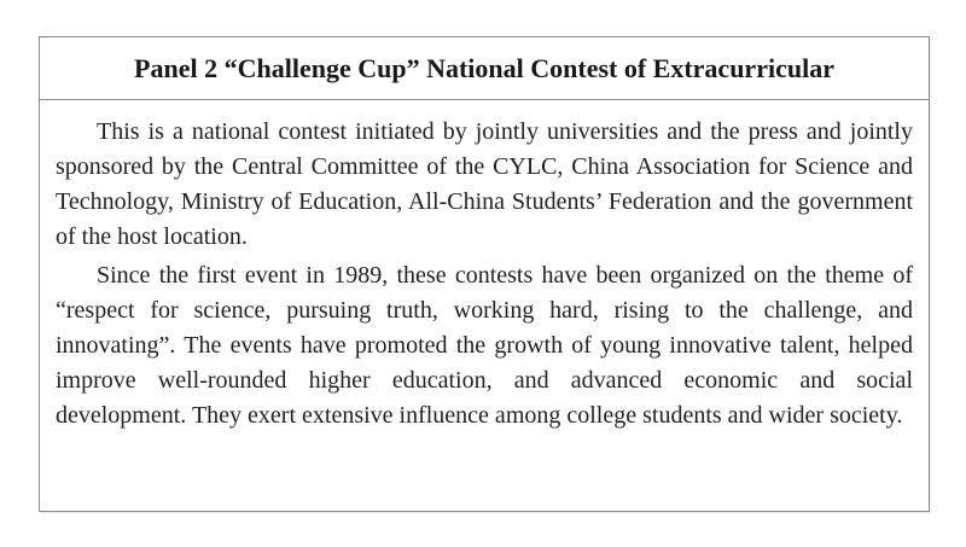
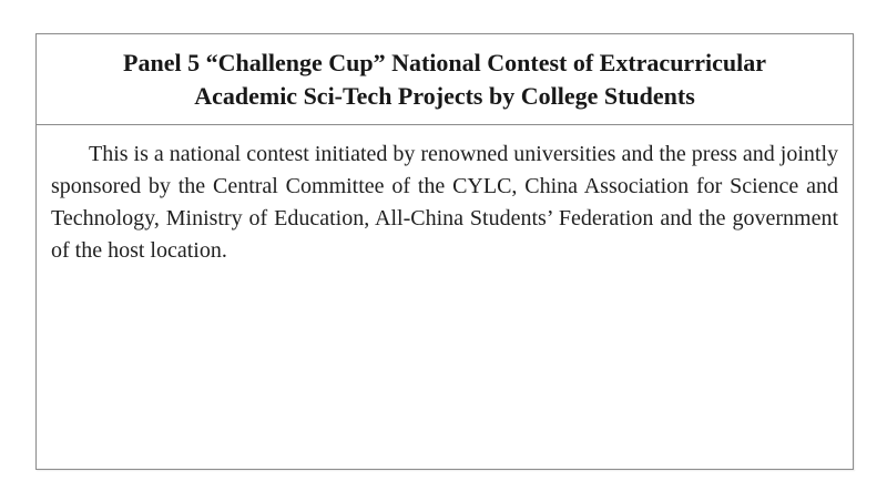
- Panel 2 “Challenge Cup” National Contest of Extracurricular
+ Panel 5 “Challenge Cup” National Contest of Extracurricular
+ Academic Sci-Tech Projects by College Students
- This is a national contest initiated by jointly universities and the press and jointly sponsored by the Central Committee of the CYLC, China Association for Science and Technology, Ministry of Education, All-China Students’ Federation and the government of the host location.
+ This is a national contest initiated by renowned universities and the press and jointly sponsored by the Central Committee of the CYLC, China Association for Science and Technology, Ministry of Education, All-China Students’ Federation and the government of the host location.
- Since the first event in 1989, these contests have been organized on the theme of “respect for science, pursuing truth, working hard, rising to the challenge, and innovating”. The events have promoted the growth of young innovative talent, helped improve well-rounded higher education, and advanced economic and social development. They exert extensive influence among college students and wider society.
